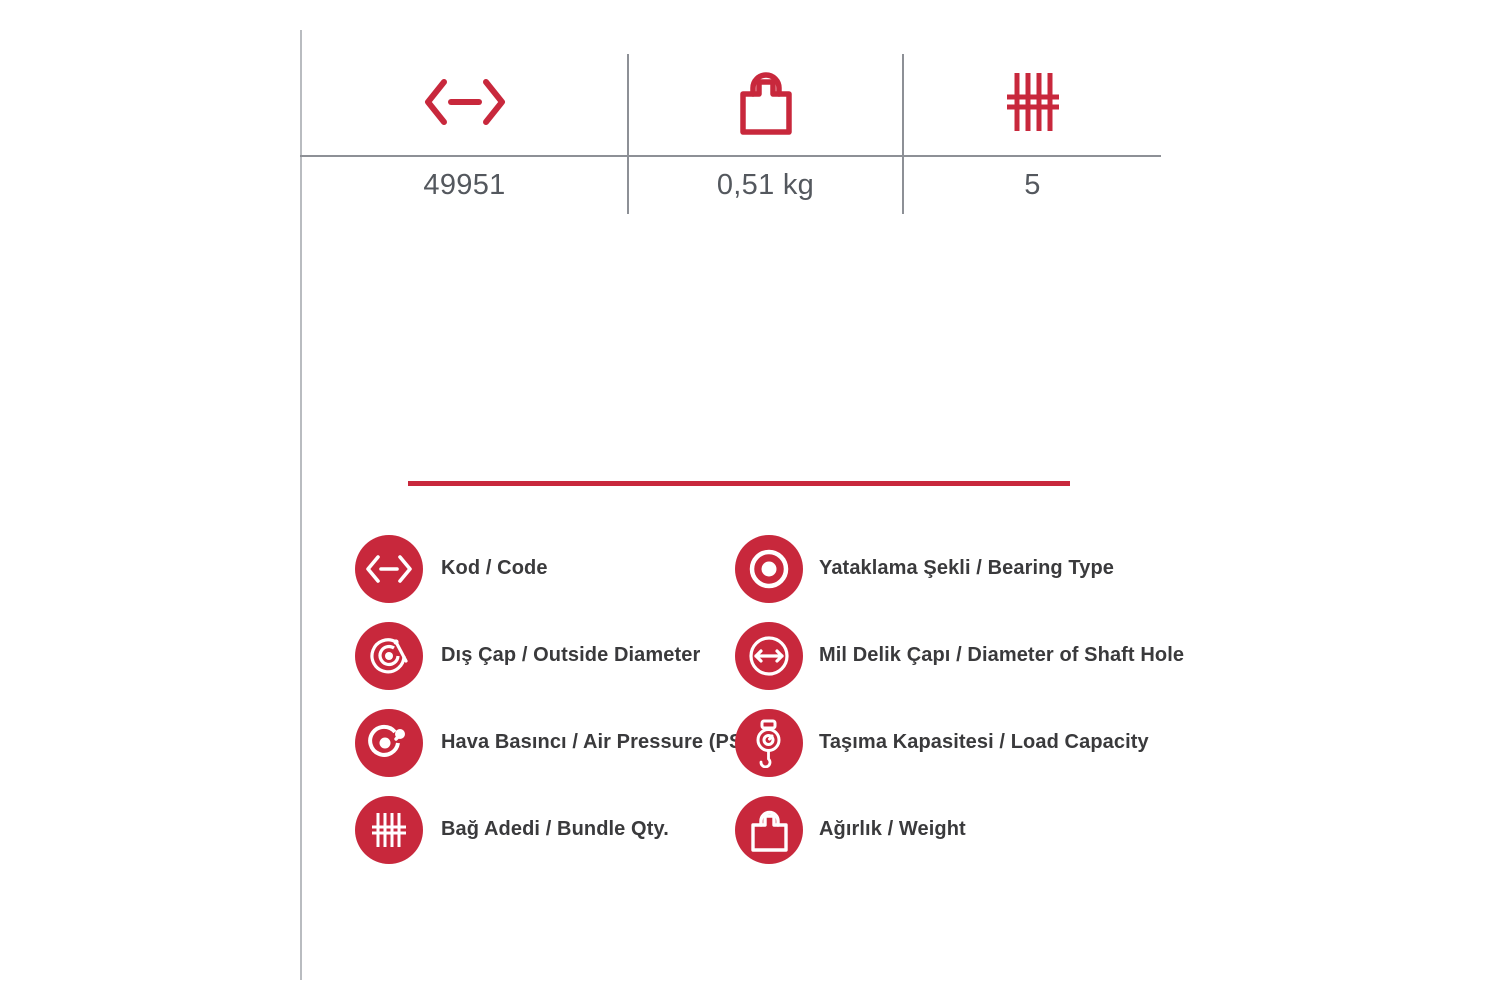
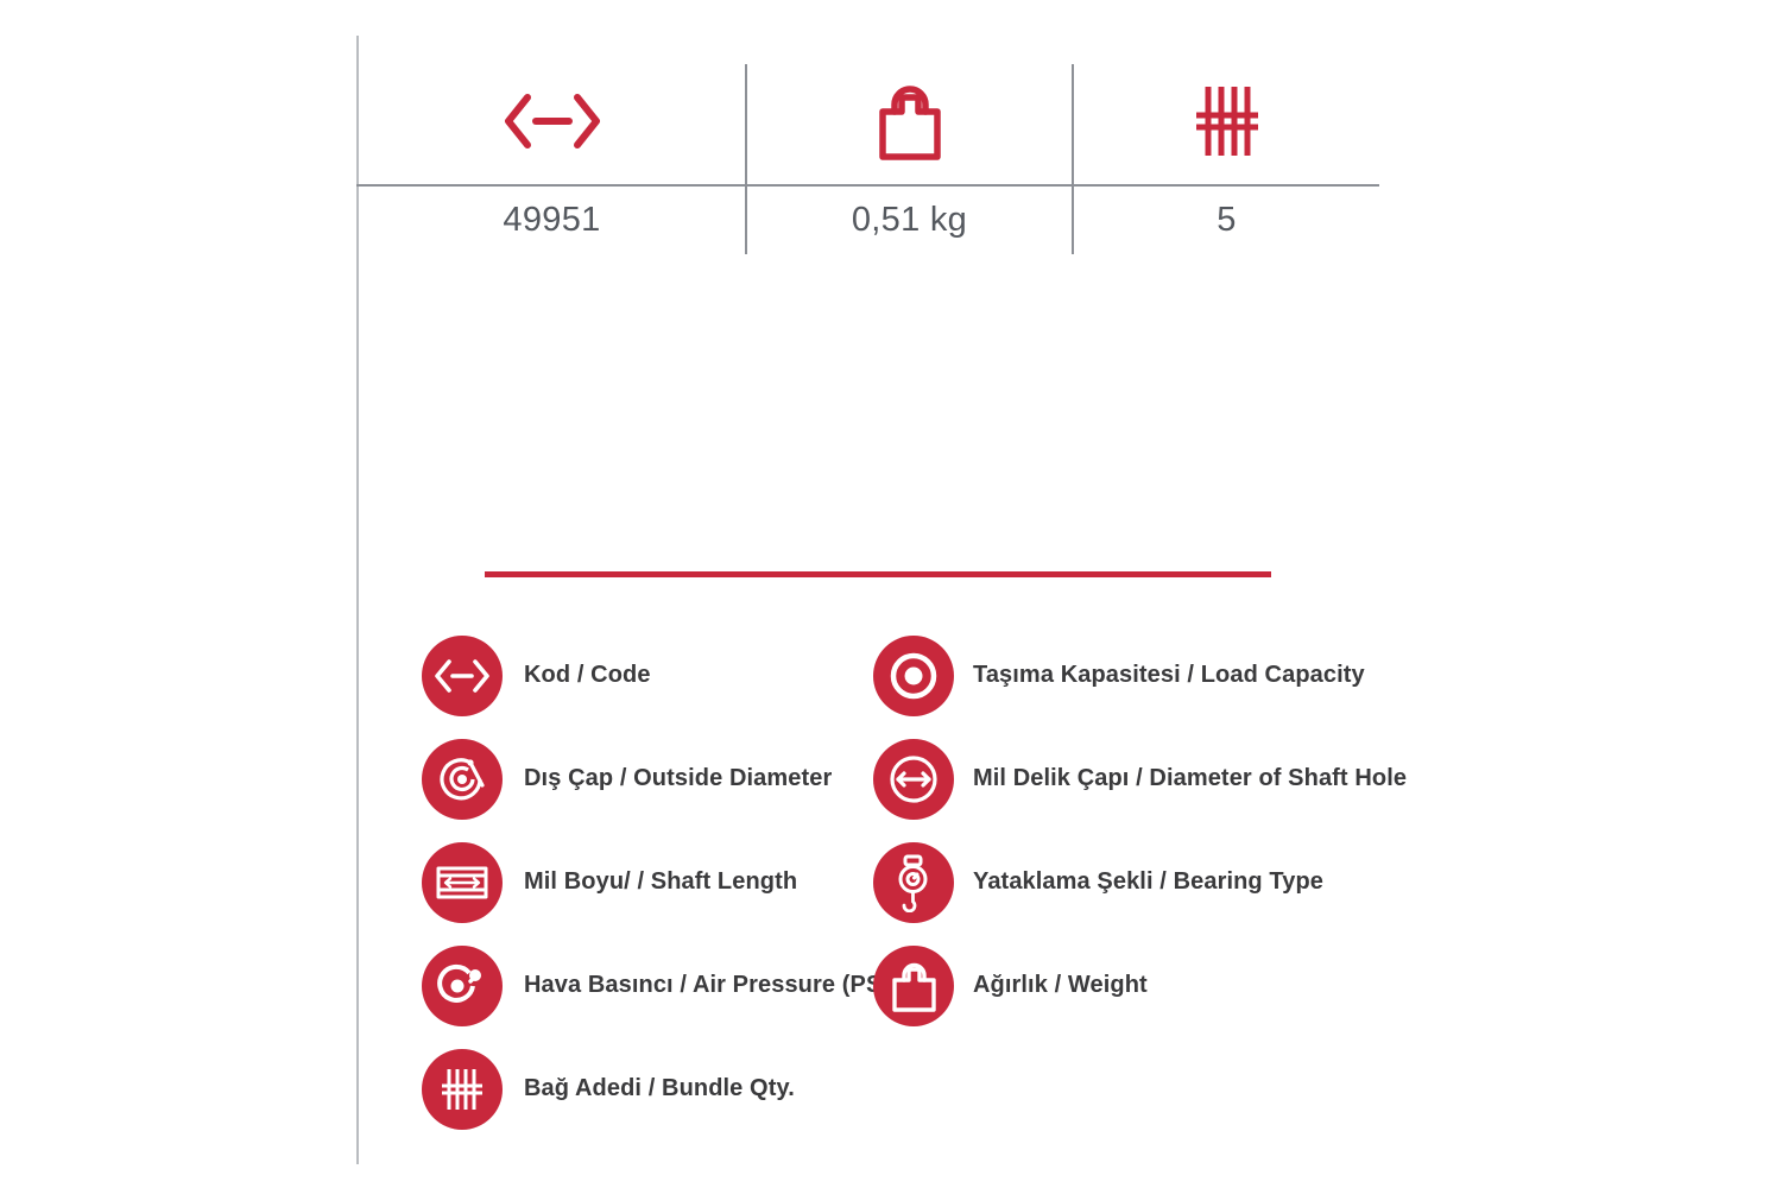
  49951
  0,51 kg
  5
  Kod / Code
  Dış Çap / Outside Diameter
+ Mil Boyu/ / Shaft Length
  Hava Basıncı / Air Pressure (P
  Bağ Adedi / Bundle Qty.
- Yataklama Şekli / Bearing Type
+ Taşıma Kapasitesi / Load Capacity
  Mil Delik Çapı / Diameter of Shaft Hole
- Taşıma Kapasitesi / Load Capacity
+ Yataklama Şekli / Bearing Type
  Ağırlık / Weight
